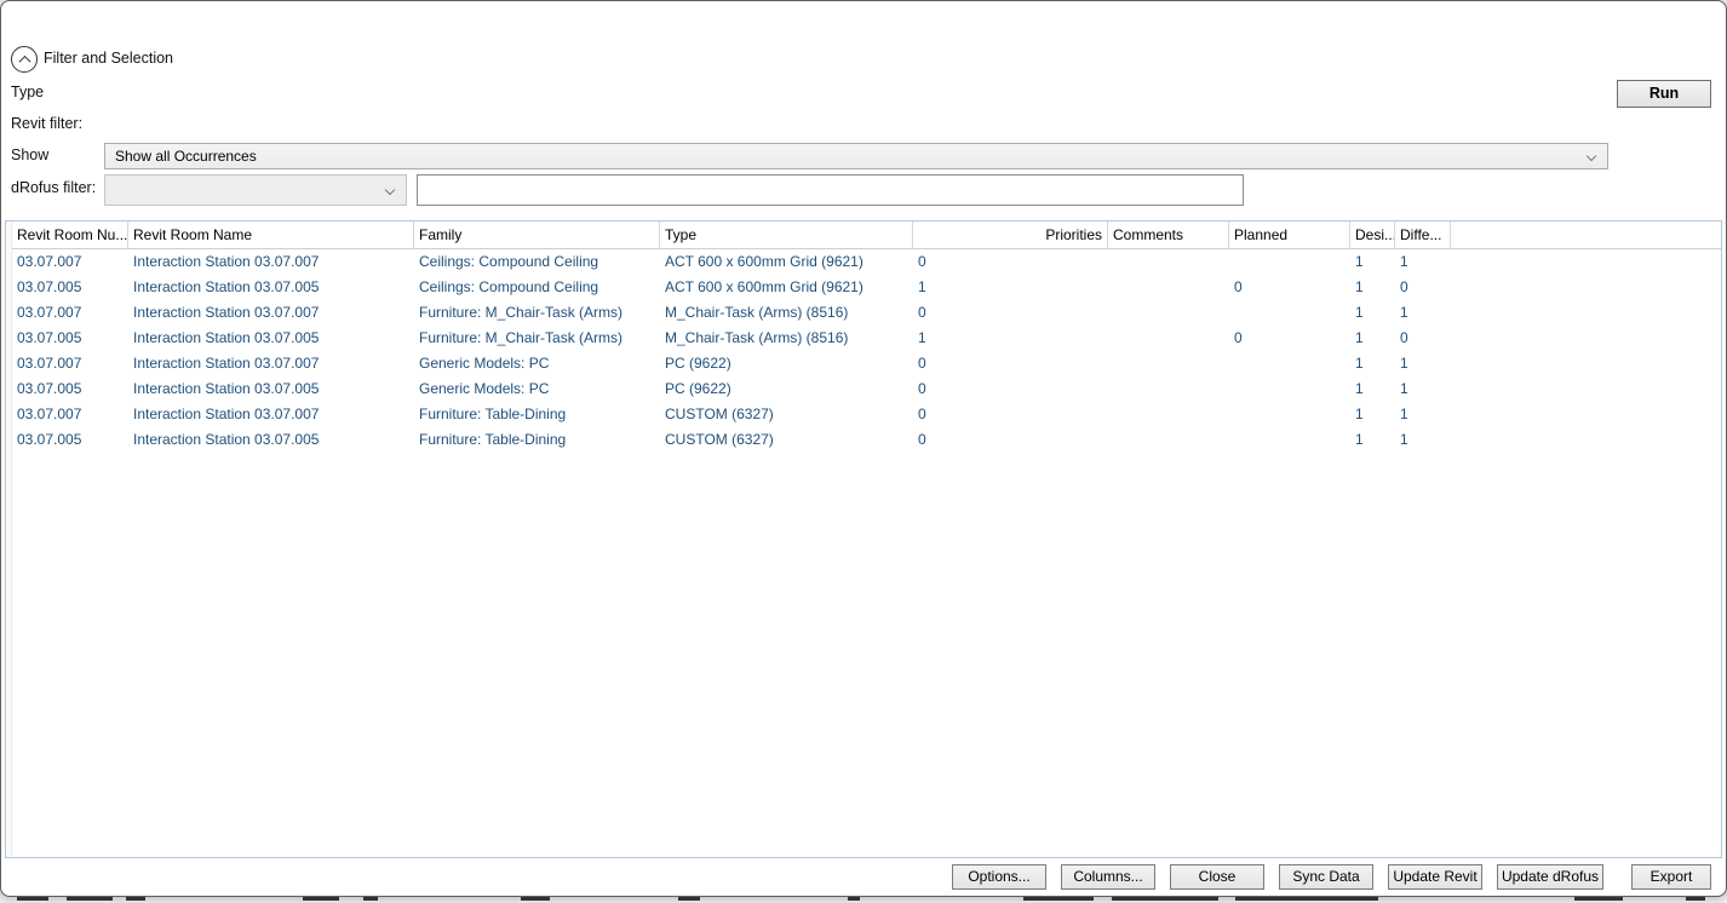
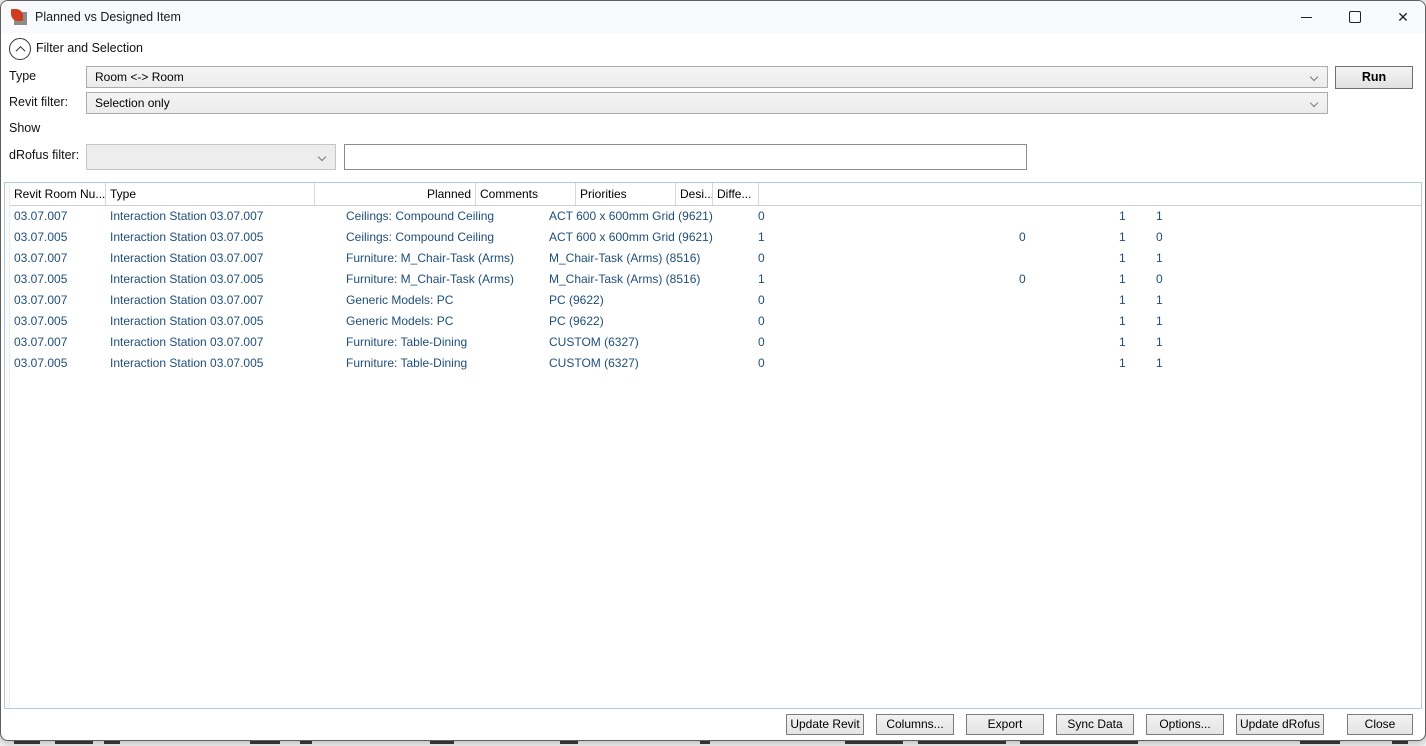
+ Planned vs Designed Item
+ ✕
  Filter and Selection
  Type
+ Room <-> Room
  Run
  Revit filter:
+ Selection only
  Show
- Show all Occurrences
  dRofus filter:
  Revit Room Nu...
- Revit Room Name
- Family
  Type
- Priorities
+ Planned
  Comments
- Planned
+ Priorities
  Desi...
  Diffe...
  03.07.007
  Interaction Station 03.07.007
  Ceilings: Compound Ceiling
  ACT 600 x 600mm Grid (9621)
  0
  1
  1
  03.07.005
  Interaction Station 03.07.005
  Ceilings: Compound Ceiling
  ACT 600 x 600mm Grid (9621)
  1
  0
  1
  0
  03.07.007
  Interaction Station 03.07.007
  Furniture: M_Chair-Task (Arms)
  M_Chair-Task (Arms) (8516)
  0
  1
  1
  03.07.005
  Interaction Station 03.07.005
  Furniture: M_Chair-Task (Arms)
  M_Chair-Task (Arms) (8516)
  1
  0
  1
  0
  03.07.007
  Interaction Station 03.07.007
  Generic Models: PC
  PC (9622)
  0
  1
  1
  03.07.005
  Interaction Station 03.07.005
  Generic Models: PC
  PC (9622)
  0
  1
  1
  03.07.007
  Interaction Station 03.07.007
  Furniture: Table-Dining
  CUSTOM (6327)
  0
  1
  1
  03.07.005
  Interaction Station 03.07.005
  Furniture: Table-Dining
  CUSTOM (6327)
  0
  1
  1
- Options...
+ Update Revit
  Columns...
- Close
+ Export
  Sync Data
- Update Revit
+ Options...
  Update dRofus
- Export
+ Close
